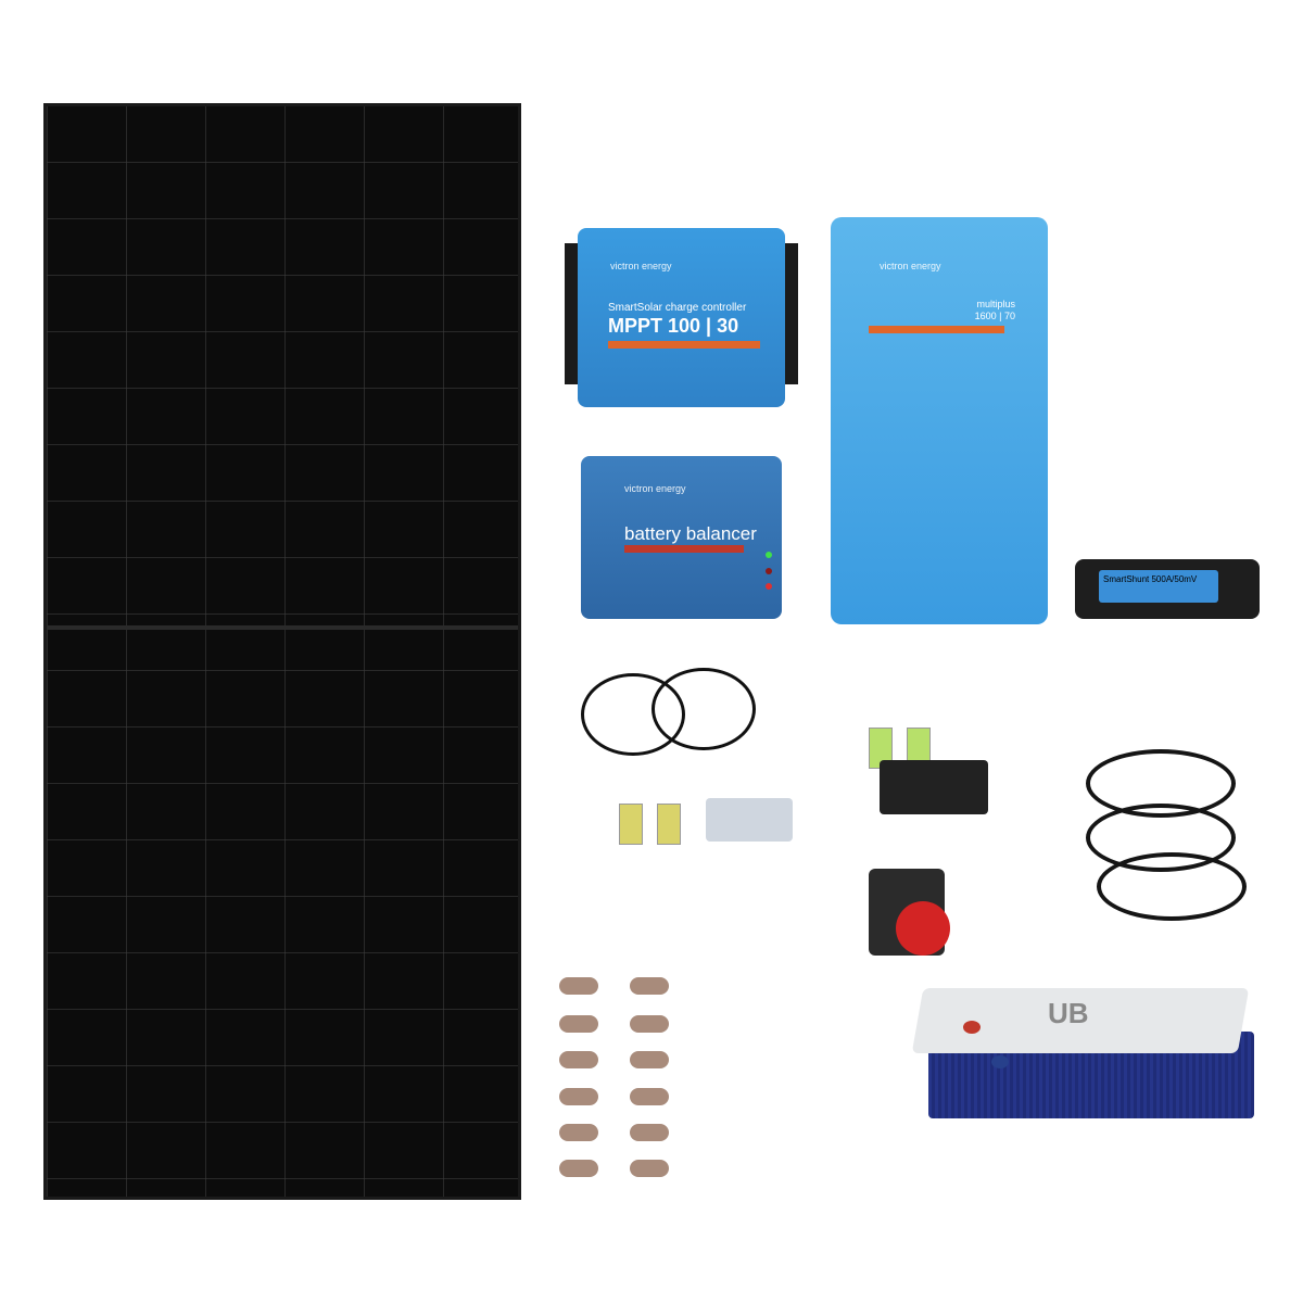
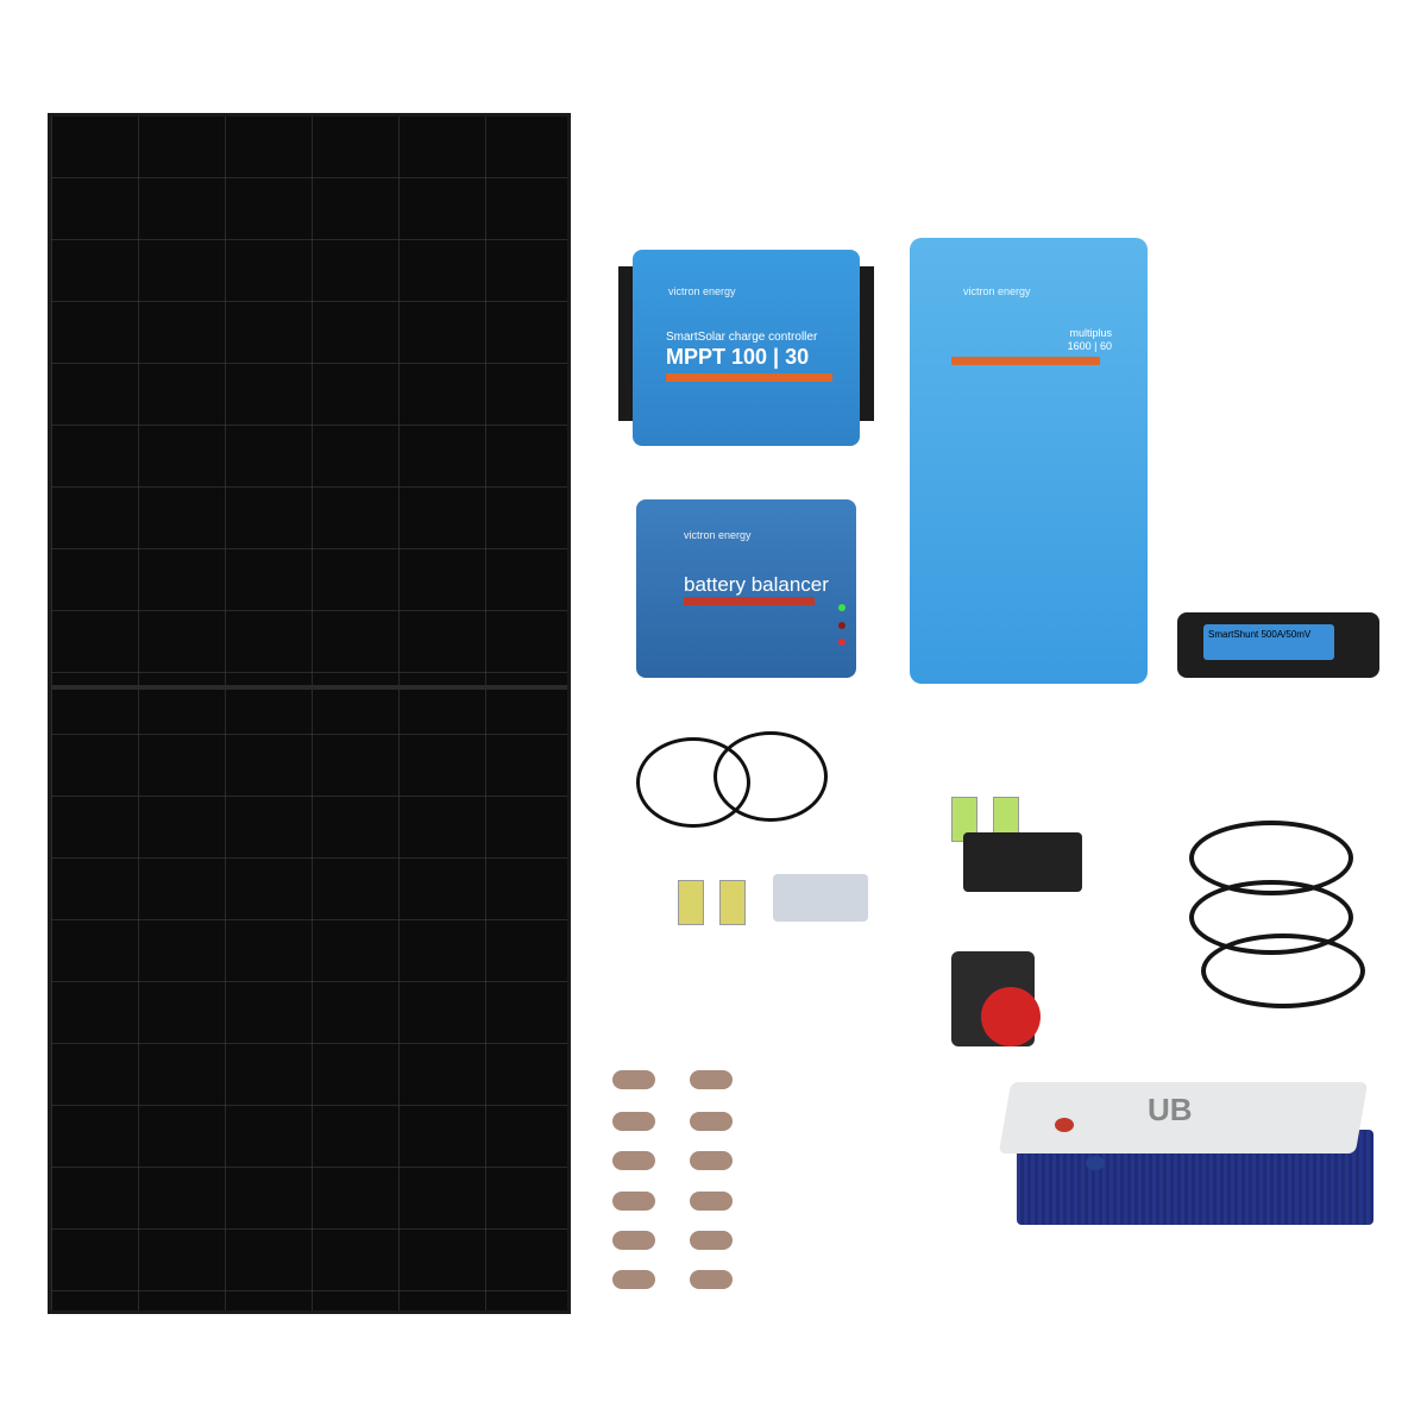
  victron energy
  SmartSolar charge controller
  MPPT 100 | 30
  victron energy
  battery balancer
  victron energy
  multiplus
- 1600 | 70
+ 1600 | 60
  SmartShunt 500A/50mV
  UB
